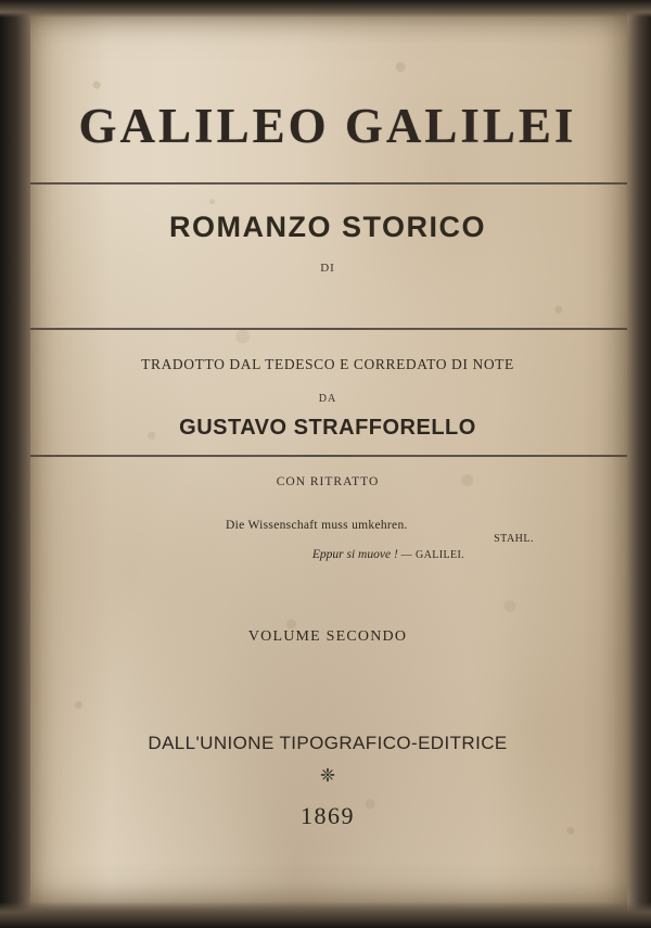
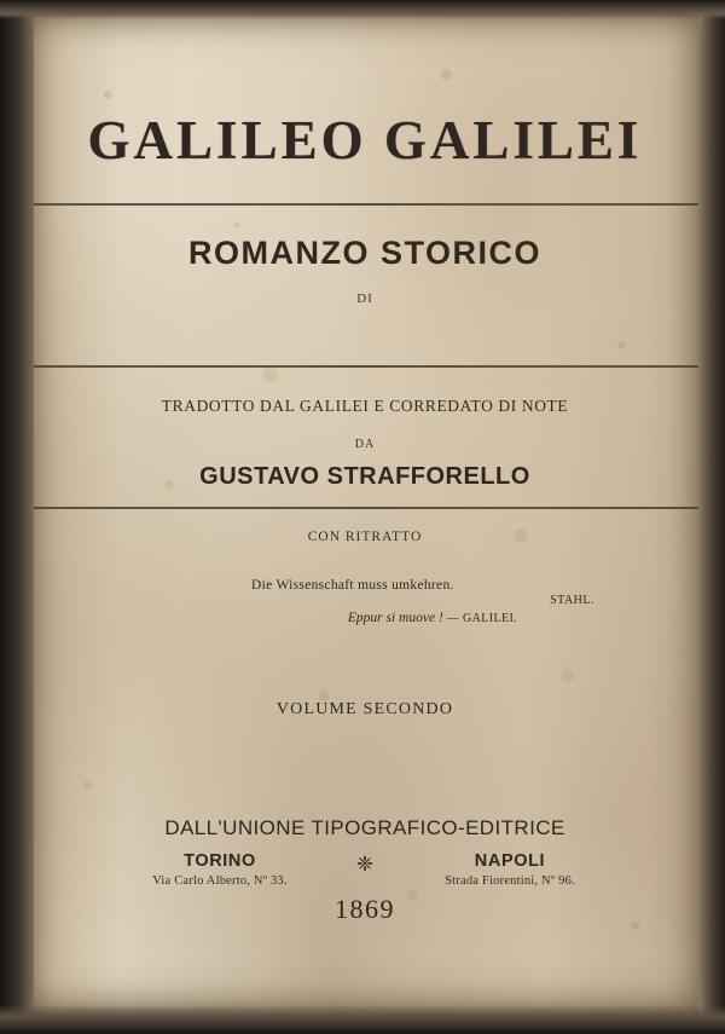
  GALILEO GALILEI
  ROMANZO STORICO
  DI
- TRADOTTO DAL TEDESCO E CORREDATO DI NOTE
+ TRADOTTO DAL GALILEI E CORREDATO DI NOTE
  DA
  GUSTAVO STRAFFORELLO
  CON RITRATTO
  Die Wissenschaft muss umkehren.
  STAHL.
  Eppur si muove ! — GALILEI.
  VOLUME SECONDO
  DALL'UNIONE TIPOGRAFICO-EDITRICE
  ❈
+ TORINO
+ Via Carlo Alberto, Nº 33.
+ NAPOLI
+ Strada Fiorentini, Nº 96.
  1869
